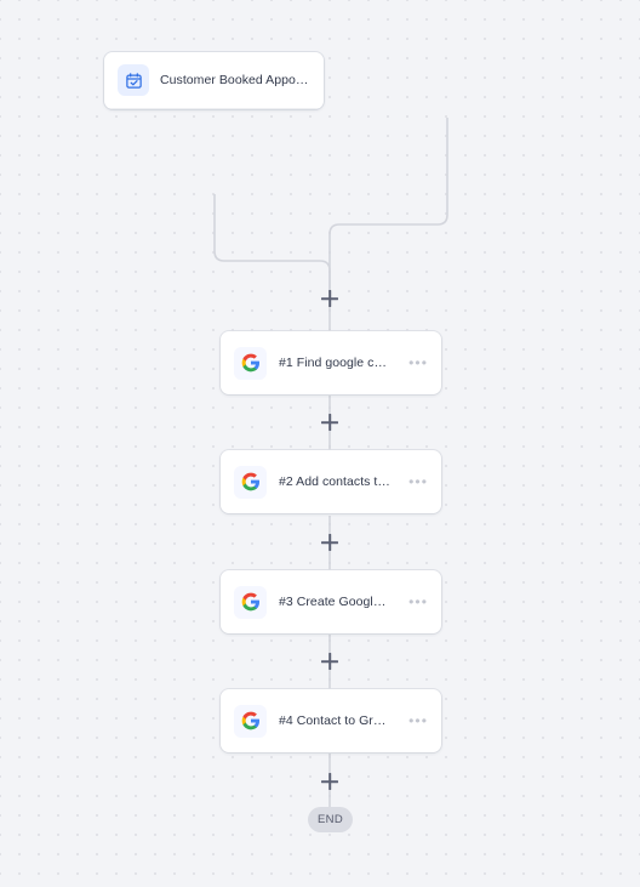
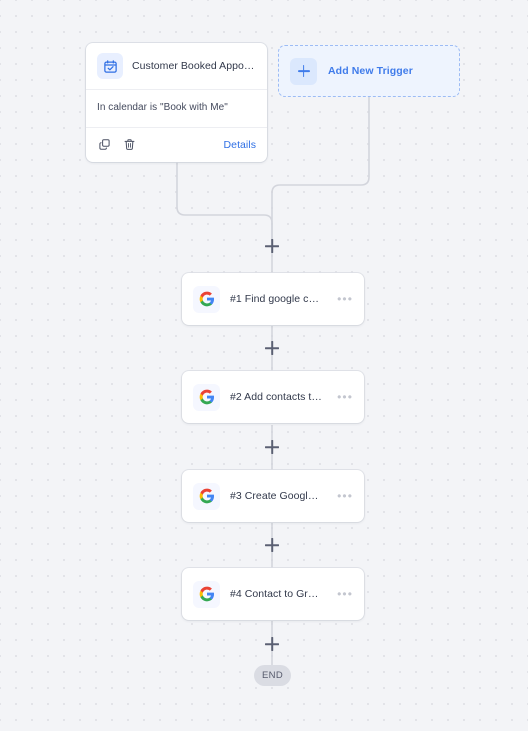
  Customer Booked Appoint
+ In calendar is "Book with Me"
+ Details
+ Add New Trigger
  #1 Find google cont
  •••
  #2 Add contacts to
  •••
  #3 Create Google C
  •••
  #4 Contact to Group
  •••
  END
